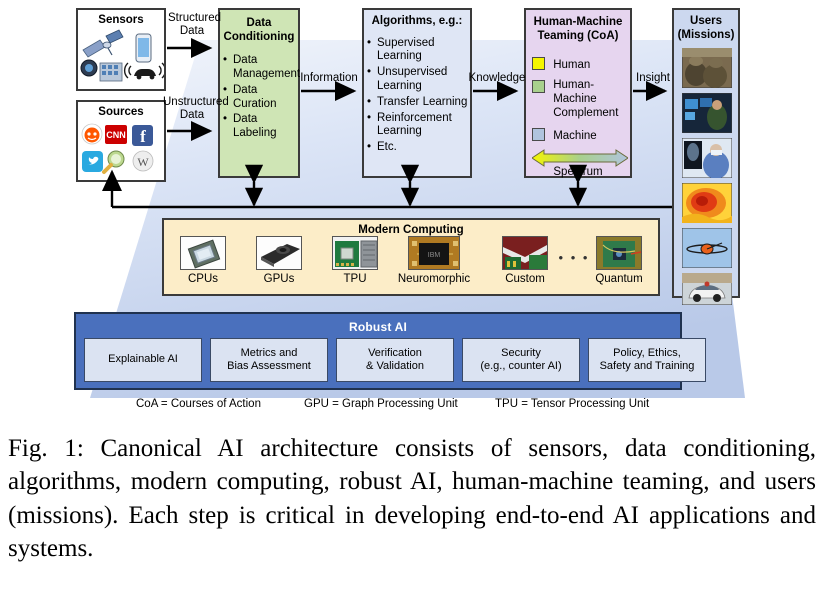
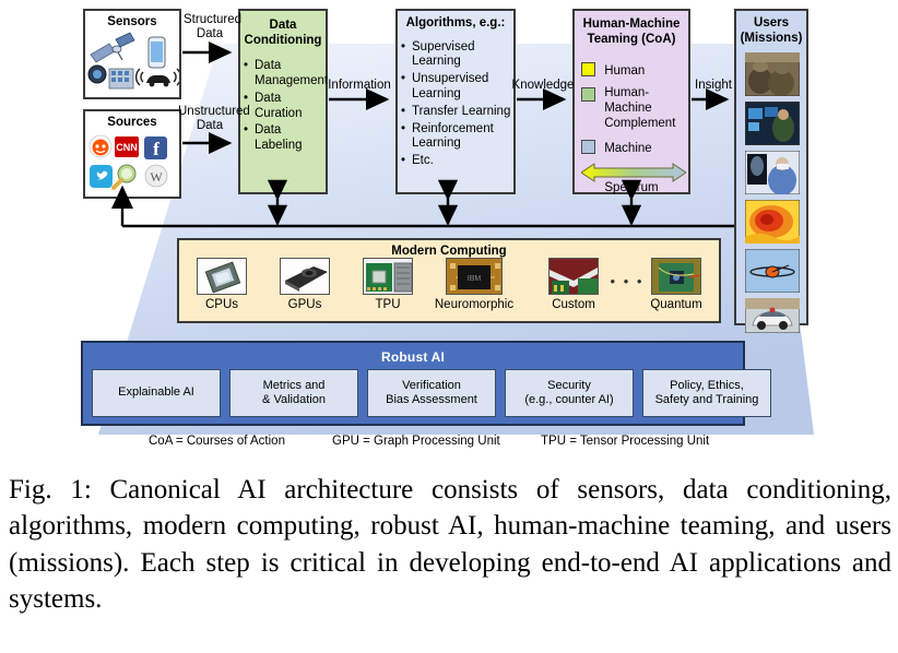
  Sensors
  Sources
  CNN
  f
  W
  Data
  Conditioning
  Data Managemen
  Data Curation
  Data Labeling
  Algorithms, e.g.:
  Supervised Learning
  Unsupervised Learning
  Transfer Learning
  Reinforcement Learning
  Etc.
  Human-Machine
  Teaming (CoA)
  Human
  Human-
  Machine
  Complement
  Machine
  Spectrum
  Users
  (Missions)
  Modern Computing
  CPUs
  GPUs
  TPU
  Neuromorphic
  Custom
  • • •
  Quantum
  Robust AI
  Explainable AI
  Metrics and
- Bias Assessment
+ & Validation
  Verification
- & Validation
+ Bias Assessment
  Security
  (e.g., counter AI)
  Policy, Ethics,
  Safety and Training
  Structured
  Data
  Unstructured
  Data
  Information
  Knowledge
  Insight
  CoA = Courses of Action
  GPU = Graph Processing Unit
  TPU = Tensor Processing Unit
  Fig. 1: Canonical AI architecture consists of sensors, data conditioning, algorithms, modern computing, robust AI, human-machine teaming, and users (missions). Each step is critical in developing end-to-end AI applications and systems.
